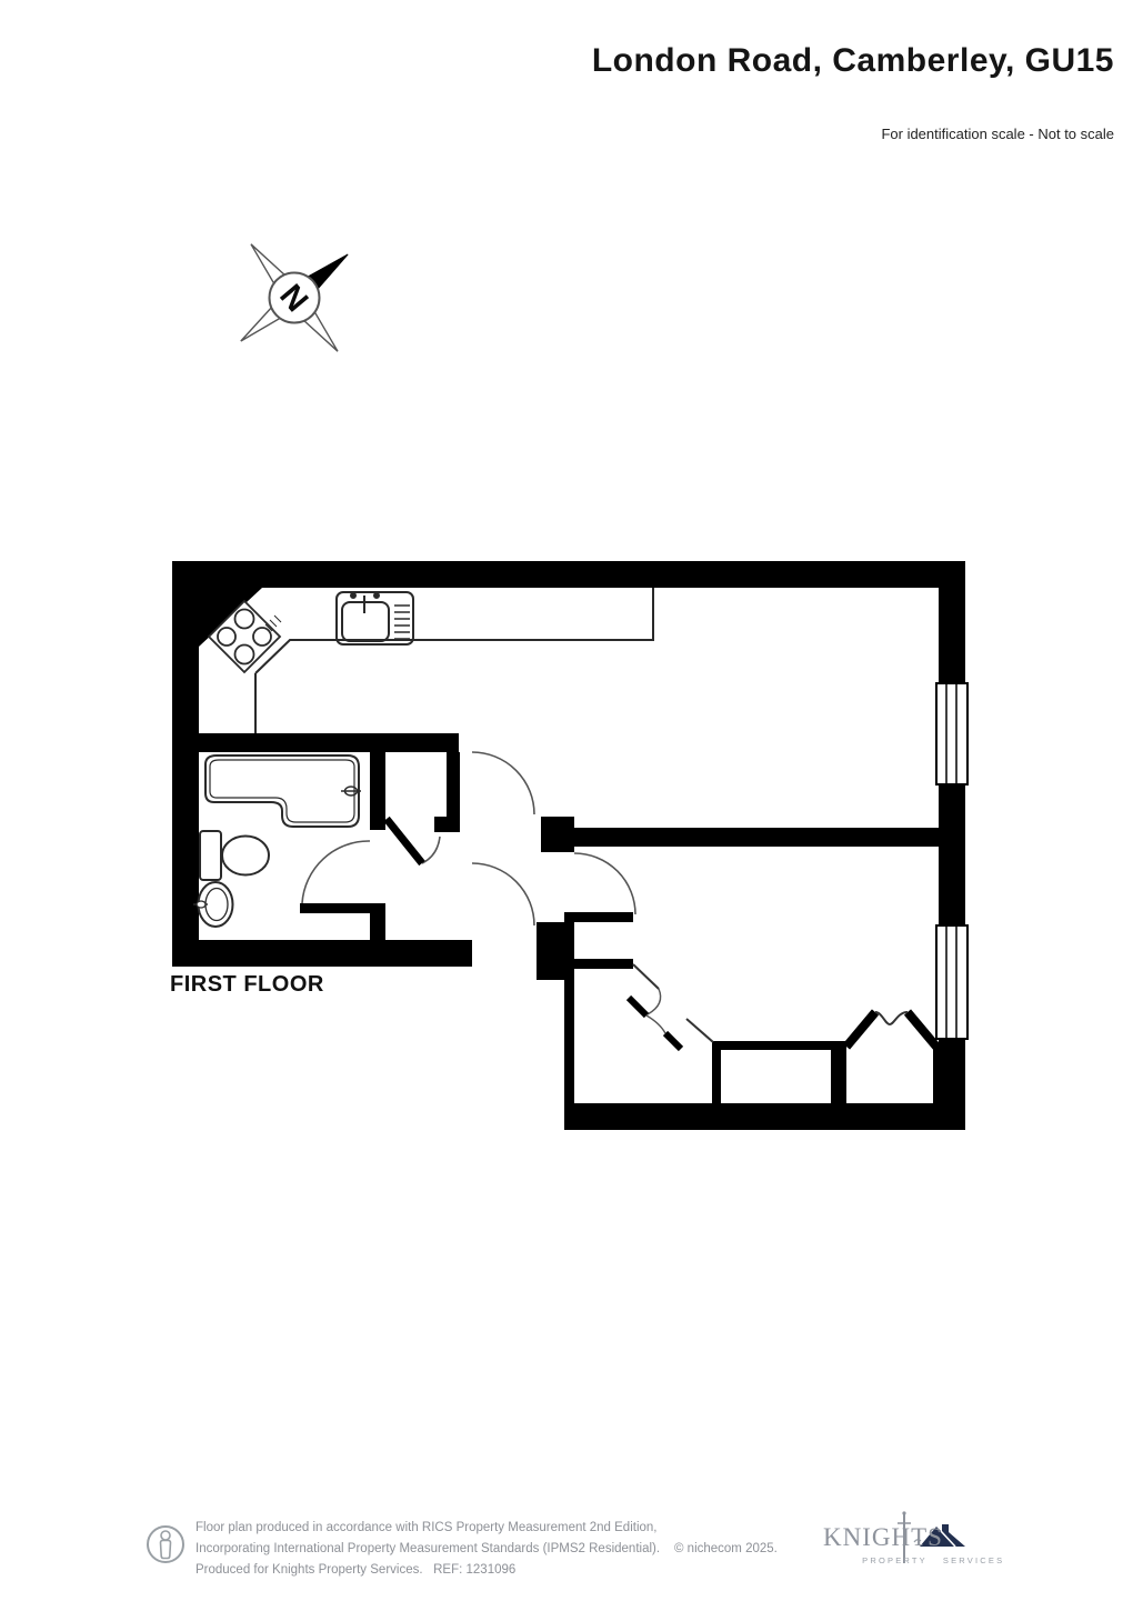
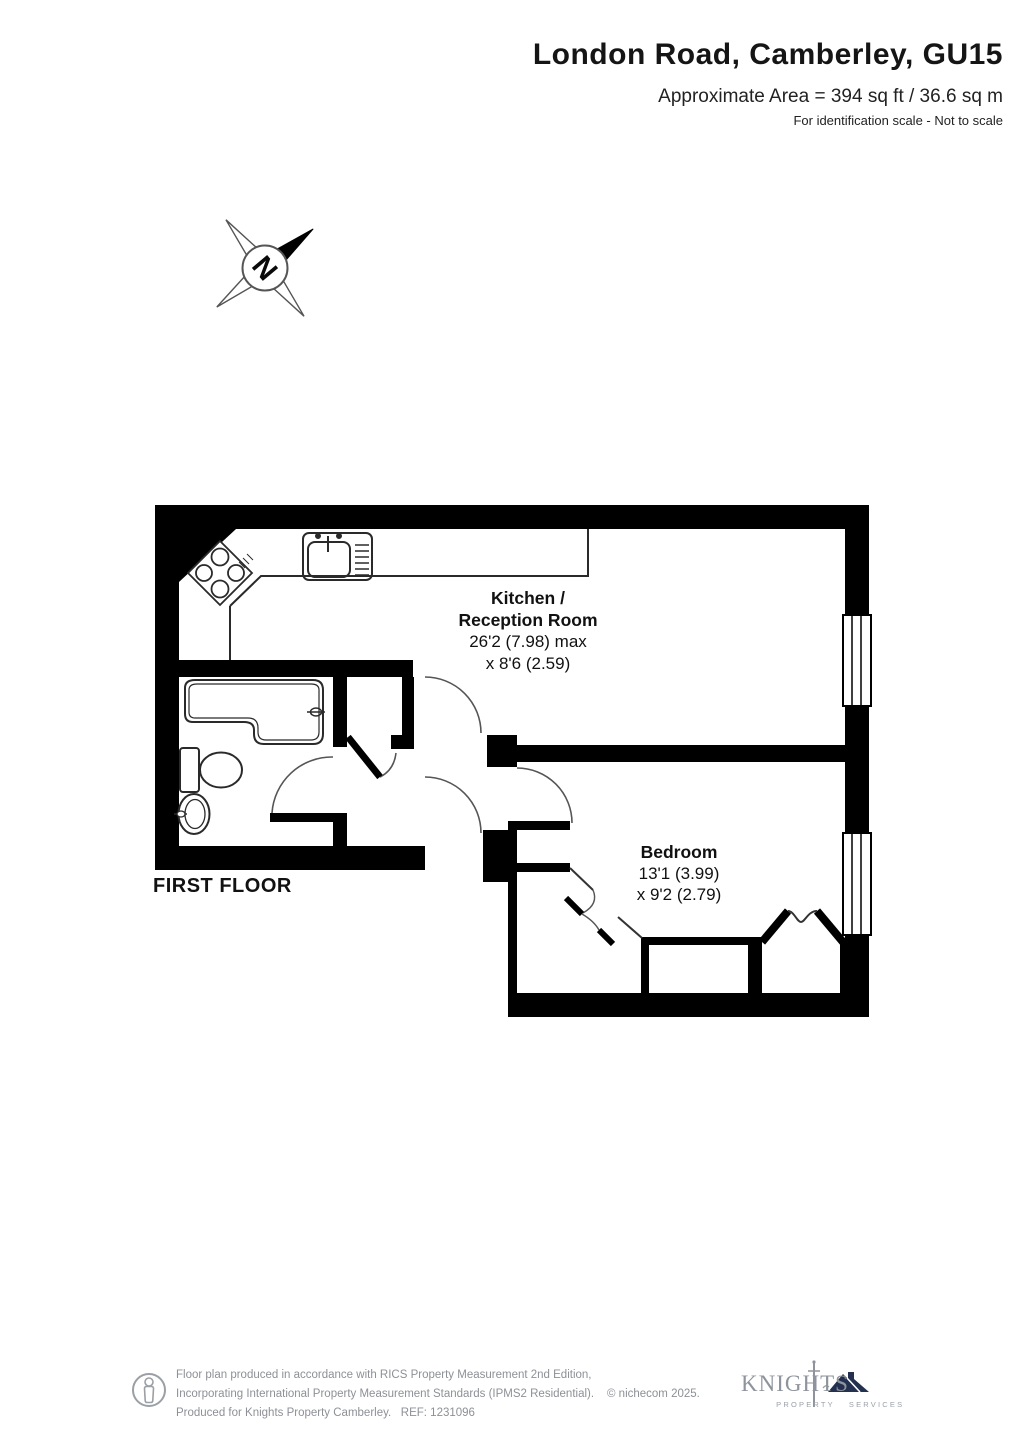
  London Road, Camberley, GU15
+ Approximate Area = 394 sq ft / 36.6 sq m
  For identification scale - Not to scale
+ Kitchen /
+ Reception Room
+ 26'2 (7.98) max
+ x 8'6 (2.59)
+ Bedroom
+ 13'1 (3.99)
+ x 9'2 (2.79)
  FIRST FLOOR
  Floor plan produced in accordance with RICS Property Measurement 2nd Edition,
  Incorporating International Property Measurement Standards (IPMS2 Residential).
  © nichecom 2025.
- Produced for Knights Property Services. REF: 1231096
+ Produced for Knights Property Camberley. REF: 1231096
  KNIGHTS
  PROPERTY SERVICES
